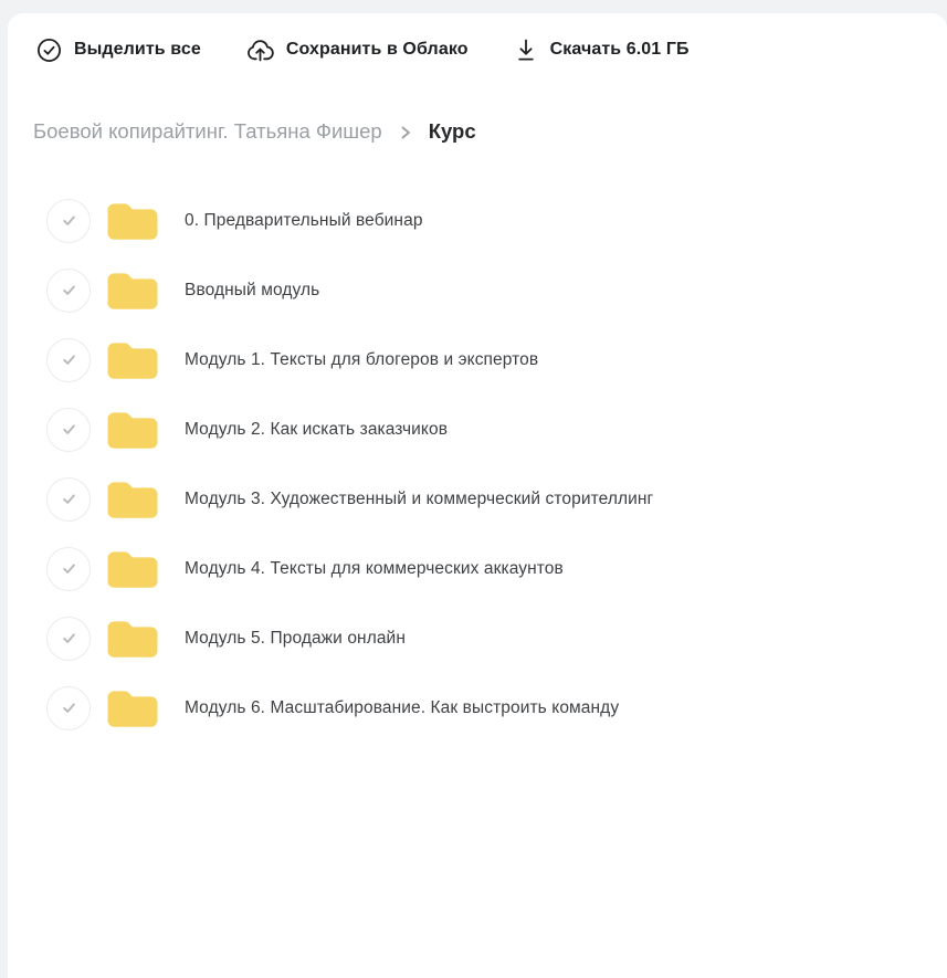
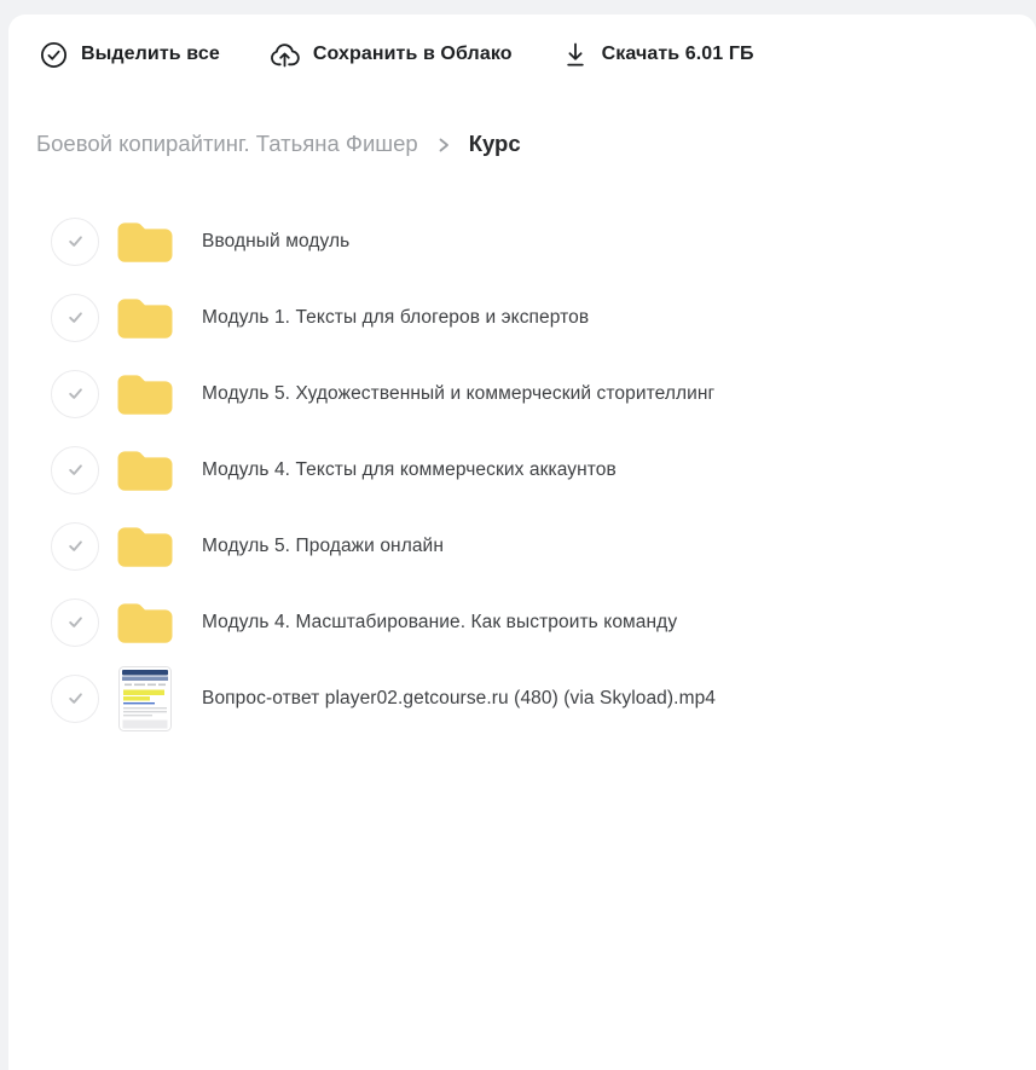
  Выделить все
  Сохранить в Облако
  Скачать 6.01 ГБ
  Боевой копирайтинг. Татьяна Фишер
  Курс
- 0. Предварительный вебинар
  Вводный модуль
  Модуль 1. Тексты для блогеров и экспертов
- Модуль 2. Как искать заказчиков
- Модуль 3. Художественный и коммерческий сторителлинг
+ Модуль 5. Художественный и коммерческий сторителлинг
  Модуль 4. Тексты для коммерческих аккаунтов
  Модуль 5. Продажи онлайн
- Модуль 6. Масштабирование. Как выстроить команду
+ Модуль 4. Масштабирование. Как выстроить команду
+ Вопрос-ответ player02.getcourse.ru (480) (via Skyload).mp4
